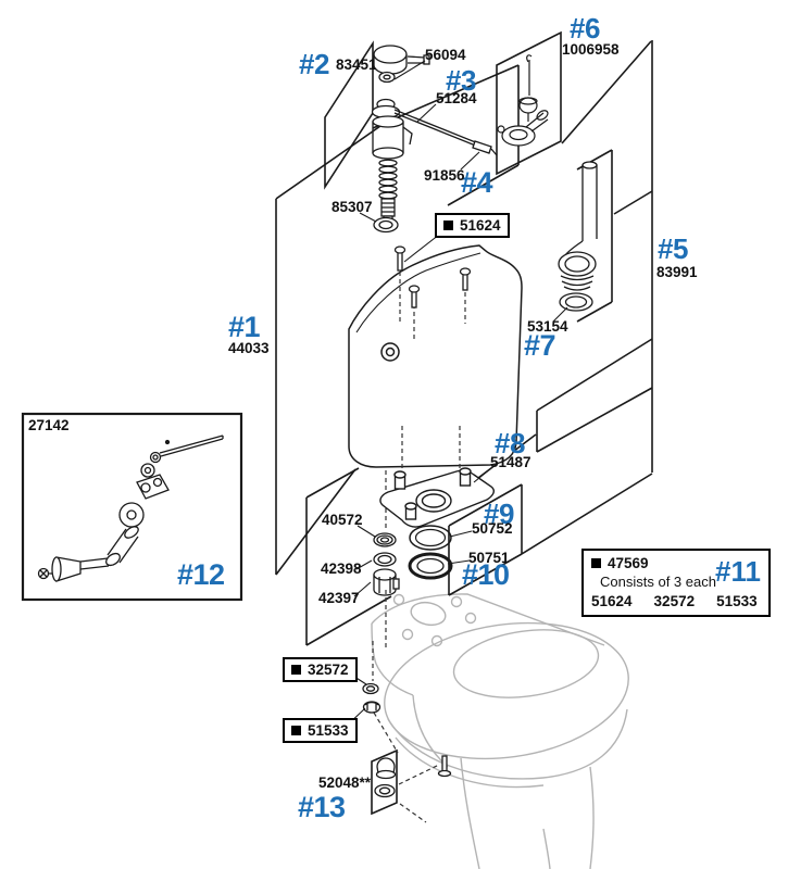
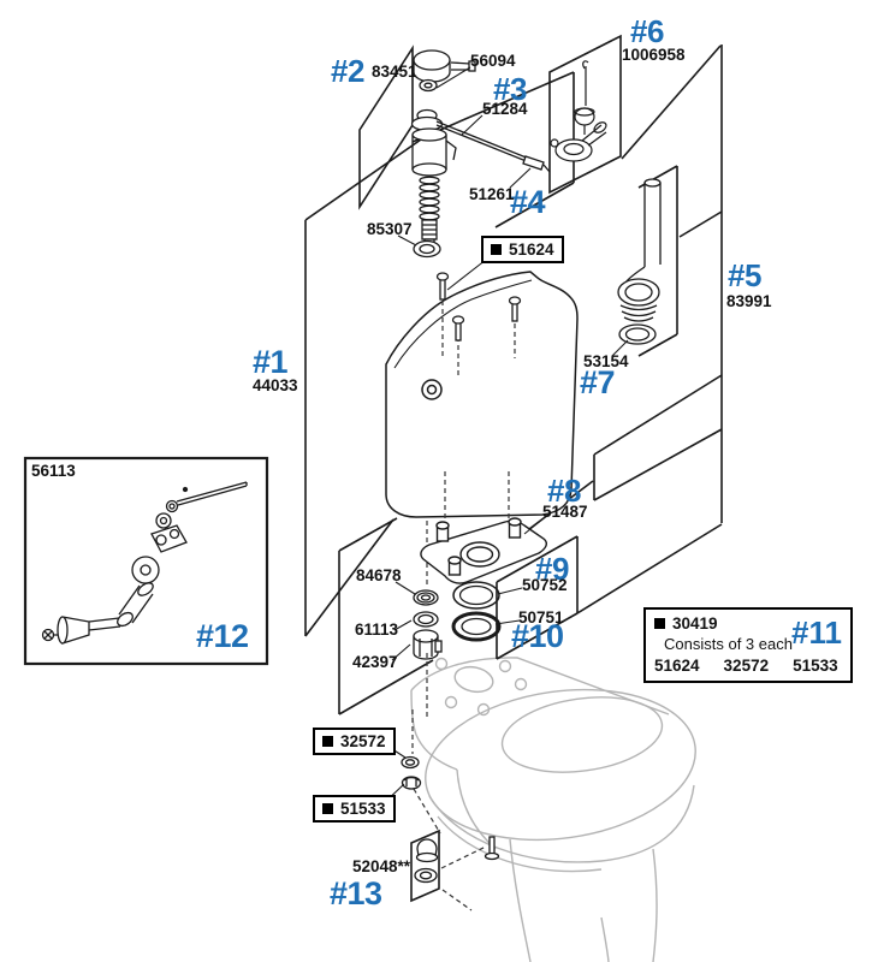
  #1
  #2
  #3
  #4
  #5
  #6
  #7
  #8
  #9
  #10
  #12
  #13
  44033
  83451
  56094
  51284
- 91856
+ 51261
  85307
  1006958
  83991
  53154
  51487
- 40572
+ 84678
- 42398
+ 61113
  42397
  50752
  50751
  52048**
- 27142
+ 56113
  51624
  32572
  51533
- 47569
+ 30419
  Consists of 3 each
  51624
  32572
  51533
  #11
